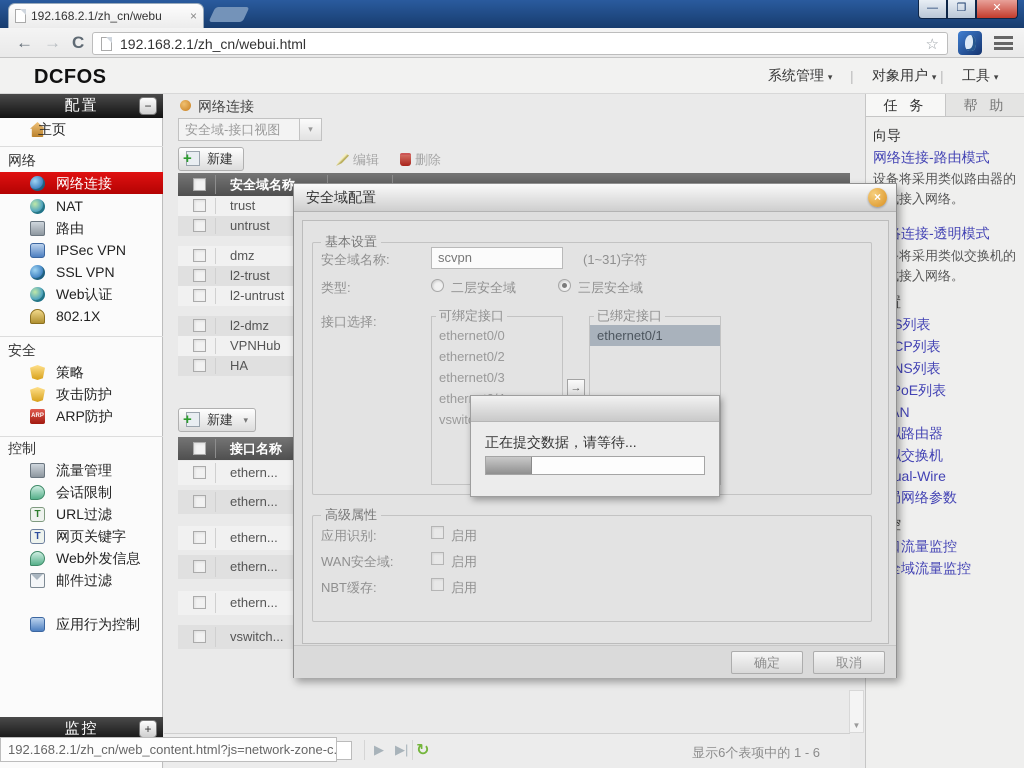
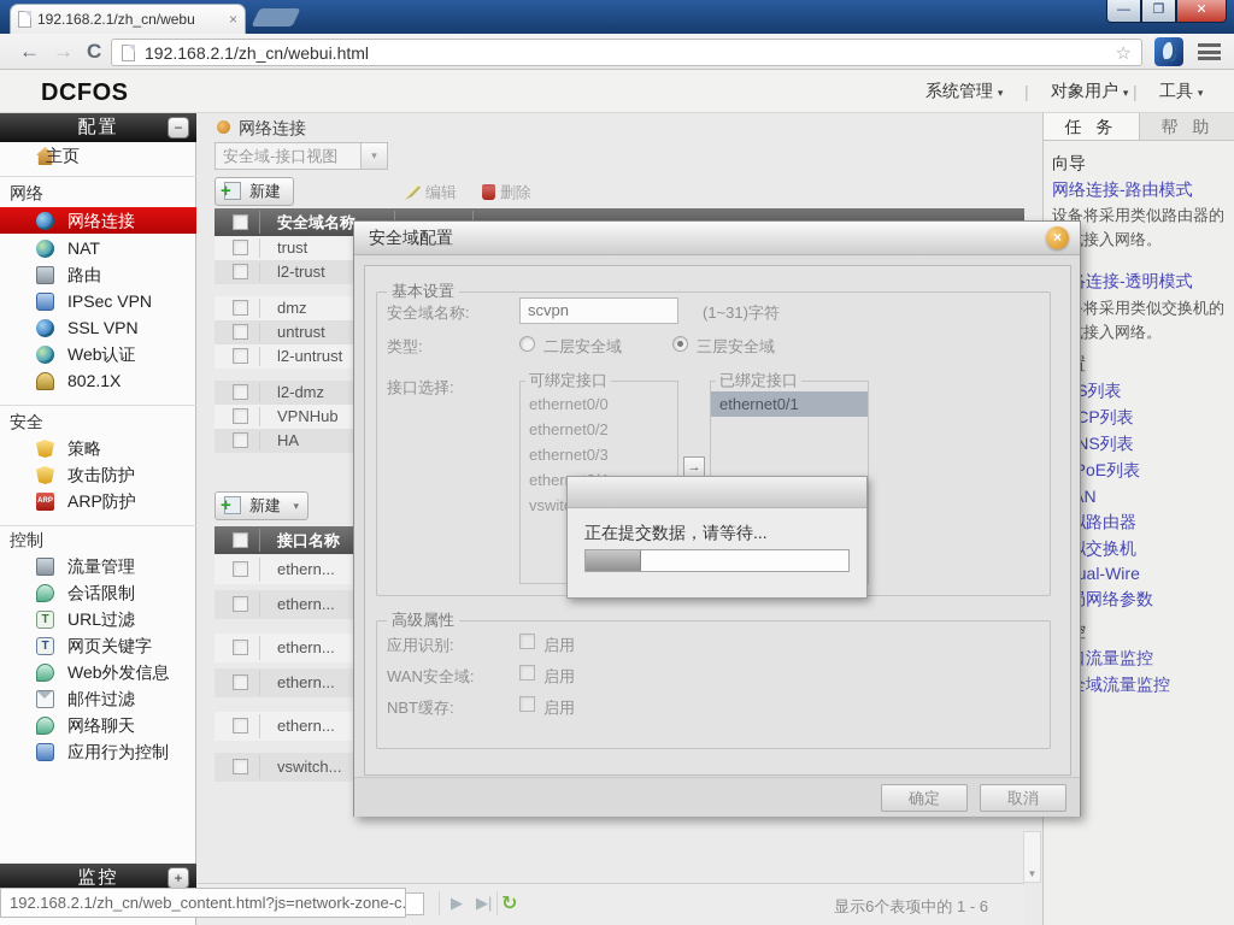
  192.168.2.1/zh_cn/webu
  ×
  —
  ❐
  ✕
  ←
  →
  C
  192.168.2.1/zh_cn/webui.html
  ☆
  DCFOS
  系统管理 ▾
  |
  对象用户 ▾
  |
  工具 ▾
  配置
  −
  主页
  网络
  网络连接
  NAT
  路由
  IPSec VPN
  SSL VPN
  Web认证
  802.1X
  安全
  策略
  攻击防护
  ARP防护
  控制
  流量管理
  会话限制
  T
  URL过滤
  T
  网页关键字
  Web外发信息
  邮件过滤
+ 网络聊天
  应用行为控制
  监控
  +
  网络连接
  安全域-接口视图
  ▾
  新建
  编辑
  删除
  安全域名称
  trust
- untrust
+ l2-trust
  dmz
- l2-trust
+ untrust
  l2-untrust
  l2-dmz
  VPNHub
  HA
  新建
  ▾
  接口名称
  ethern...
  ethern...
  ethern...
  ethern...
  ethern...
  vswitch...
  ▼
  ▶
  ▶|
  ↻
  显示6个表项中的 1 - 6
  任 务
  帮 助
  向导
  网络连接-路由模式
  设备将采用类似路由器的接入网络。
  连接-透明模式
  将采用类似交换机的接入网络。
  域流量监控
  安全域配置
  ×
  基本设置
  安全域名称:
  scvpn
  (1~31)字符
  类型:
  二层安全域
  三层安全域
  接口选择:
  可绑定接口
  ethernet0/0
  ethernet0/2
  ethernet0/3
  vswit
  →
  已绑定接口
  ethernet0/1
  高级属性
  应用识别:
  启用
  WAN安全域:
  启用
  NBT缓存:
  启用
  确定
  取消
  正在提交数据，请等待...
  192.168.2.1/zh_cn/web_content.html?js=network-zone-c.
